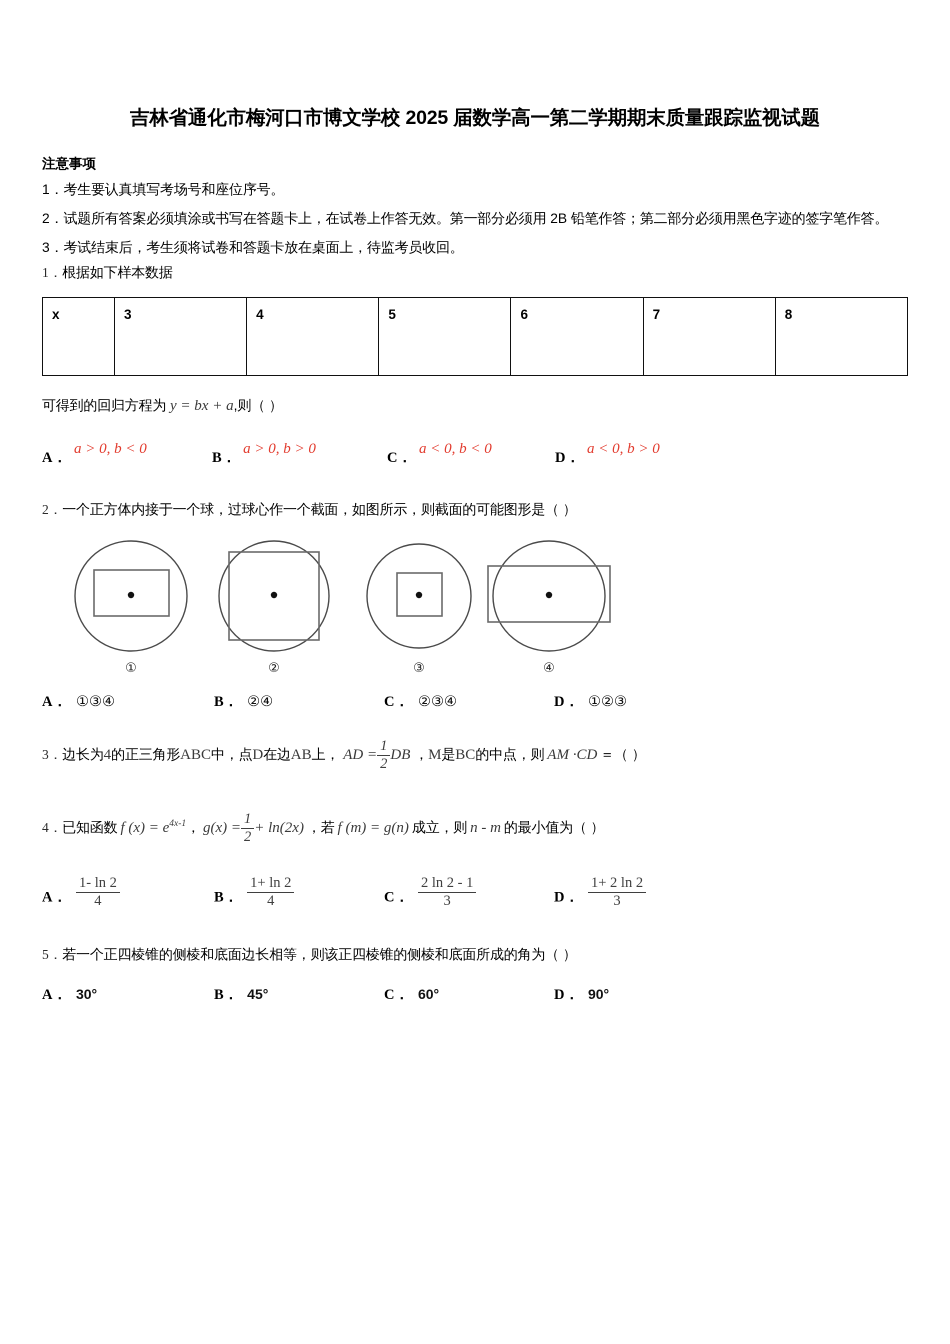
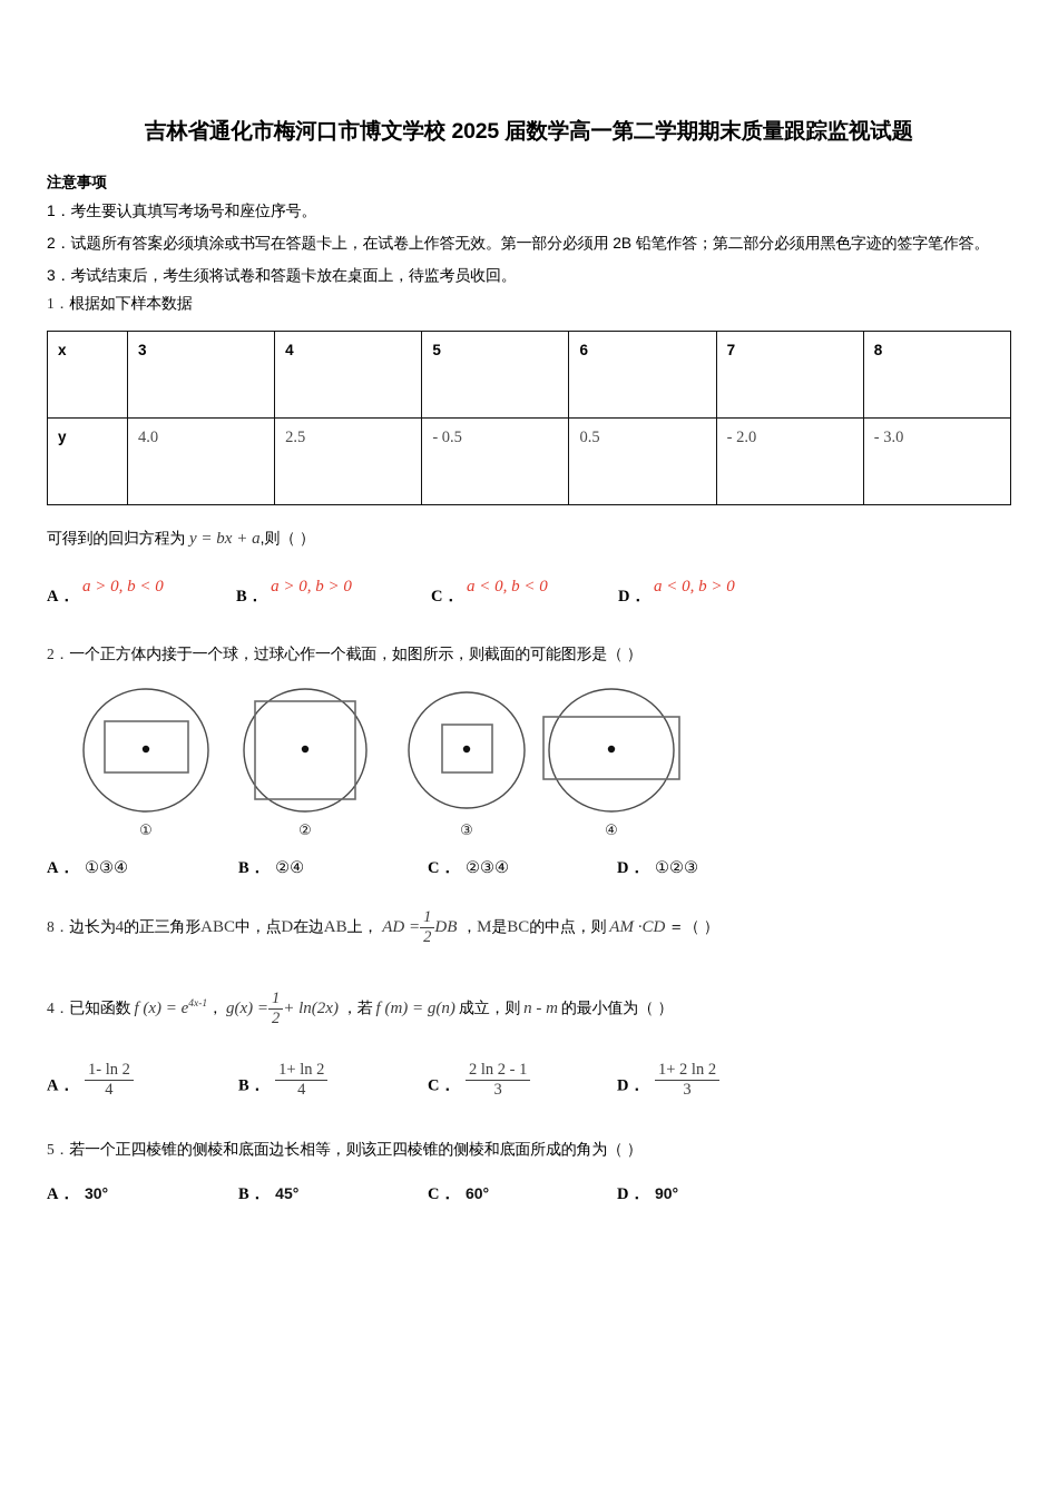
  吉林省通化市梅河口市博文学校 2025 届数学高一第二学期期末质量跟踪监视试题
  注意事项
  1．考生要认真填写考场号和座位序号。
  2．试题所有答案必须填涂或书写在答题卡上，在试卷上作答无效。第一部分必须用 2B 铅笔作答；第二部分必须用黑色字迹的签字笔作答。
  3．考试结束后，考生须将试卷和答题卡放在桌面上，待监考员收回。
  1．根据如下样本数据
  x	3	4	5	6	7	8
+ y	4.0	2.5	- 0.5	0.5	- 2.0	- 3.0
  可得到的回归方程为 y = bx + a,则（ ）
  A．a > 0, b < 0
  B．a > 0, b > 0
  C．a < 0, b < 0
  D．a < 0, b > 0
  2．一个正方体内接于一个球，过球心作一个截面，如图所示，则截面的可能图形是（ ）
  ①
  ②
  ③
  ④
  A． ①③④
  B． ②④
  C． ②③④
  D． ①②③
- 3．边长为4的正三角形ABC中，点D在边AB上， AD =
+ 8．边长为4的正三角形ABC中，点D在边AB上， AD =
  1
  2
  DB ，M是BC的中点，则 AM ·CD ＝（ ）
  4．已知函数 f (x) = e4x-1， g(x) =
  1
  2
  + ln(2x) ，若 f (m) = g(n) 成立，则 n - m 的最小值为（ ）
  A．
  1- ln 2
  4
  B．
  1+ ln 2
  4
  C．
  2 ln 2 - 1
  3
  D．
  1+ 2 ln 2
  3
  5．若一个正四棱锥的侧棱和底面边长相等，则该正四棱锥的侧棱和底面所成的角为（ ）
  A． 30°
  B． 45°
  C． 60°
  D． 90°
